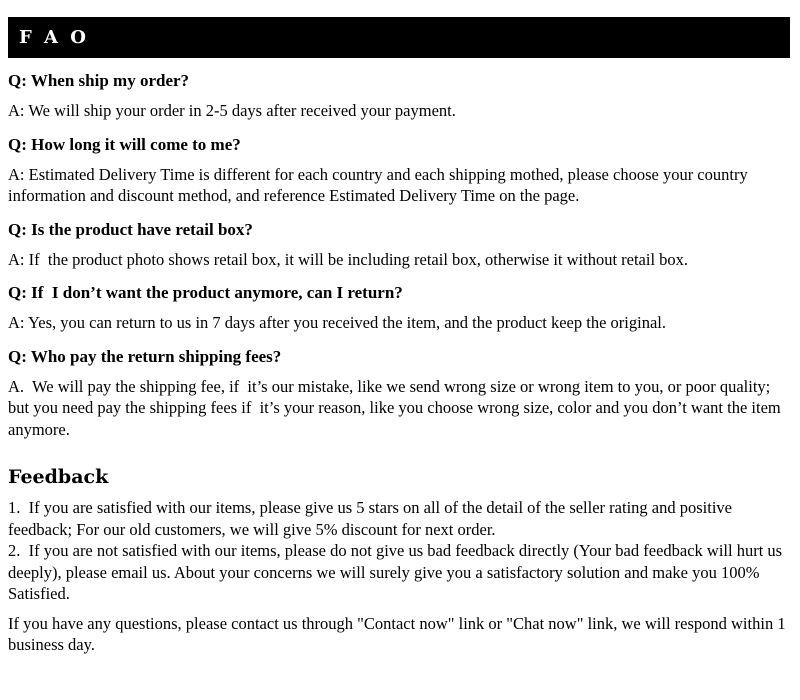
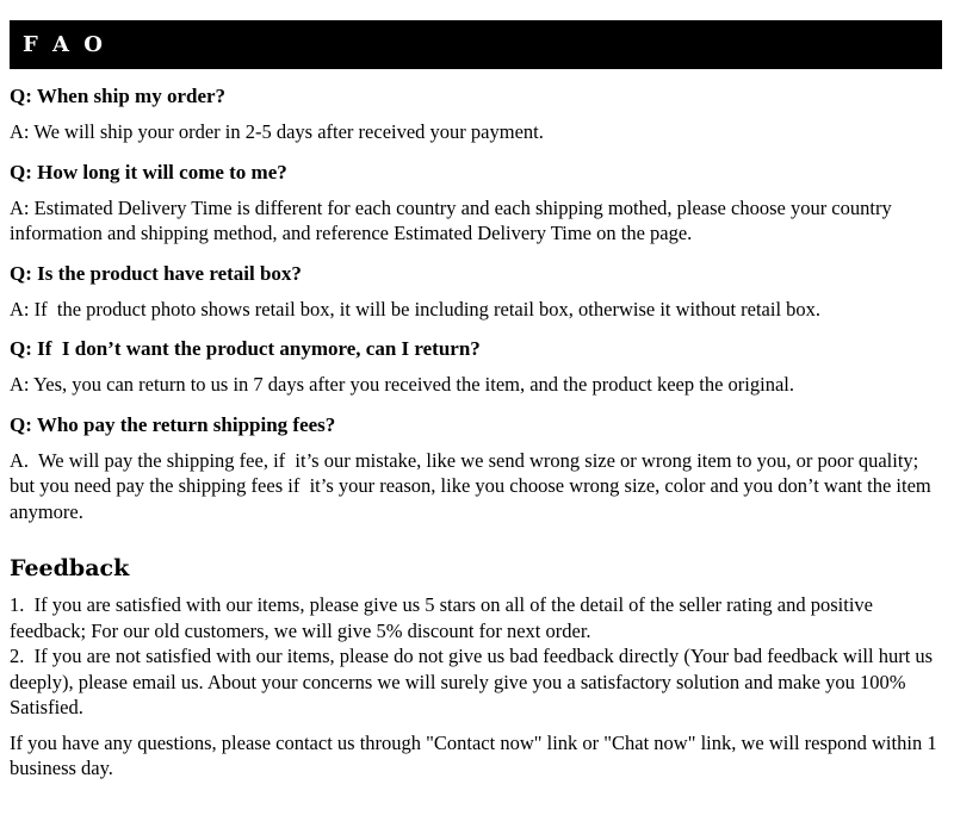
  F A O
  Q: When ship my order?
  A: We will ship your order in 2-5 days after received your payment.
  Q: How long it will come to me?
- A: Estimated Delivery Time is different for each country and each shipping mothed, please choose your country information and discount method, and reference Estimated Delivery Time on the page.
+ A: Estimated Delivery Time is different for each country and each shipping mothed, please choose your country information and shipping method, and reference Estimated Delivery Time on the page.
  Q: Is the product have retail box?
  A: If the product photo shows retail box, it will be including retail box, otherwise it without retail box.
  Q: If I don’t want the product anymore, can I return?
  A: Yes, you can return to us in 7 days after you received the item, and the product keep the original.
  Q: Who pay the return shipping fees?
  A. We will pay the shipping fee, if it’s our mistake, like we send wrong size or wrong item to you, or poor quality; but you need pay the shipping fees if it’s your reason, like you choose wrong size, color and you don’t want the item anymore.
  Feedback
  1. If you are satisfied with our items, please give us 5 stars on all of the detail of the seller rating and positive feedback; For our old customers, we will give 5% discount for next order.
  2. If you are not satisfied with our items, please do not give us bad feedback directly (Your bad feedback will hurt us deeply), please email us. About your concerns we will surely give you a satisfactory solution and make you 100% Satisfied.
  If you have any questions, please contact us through "Contact now" link or "Chat now" link, we will respond within 1 business day.
